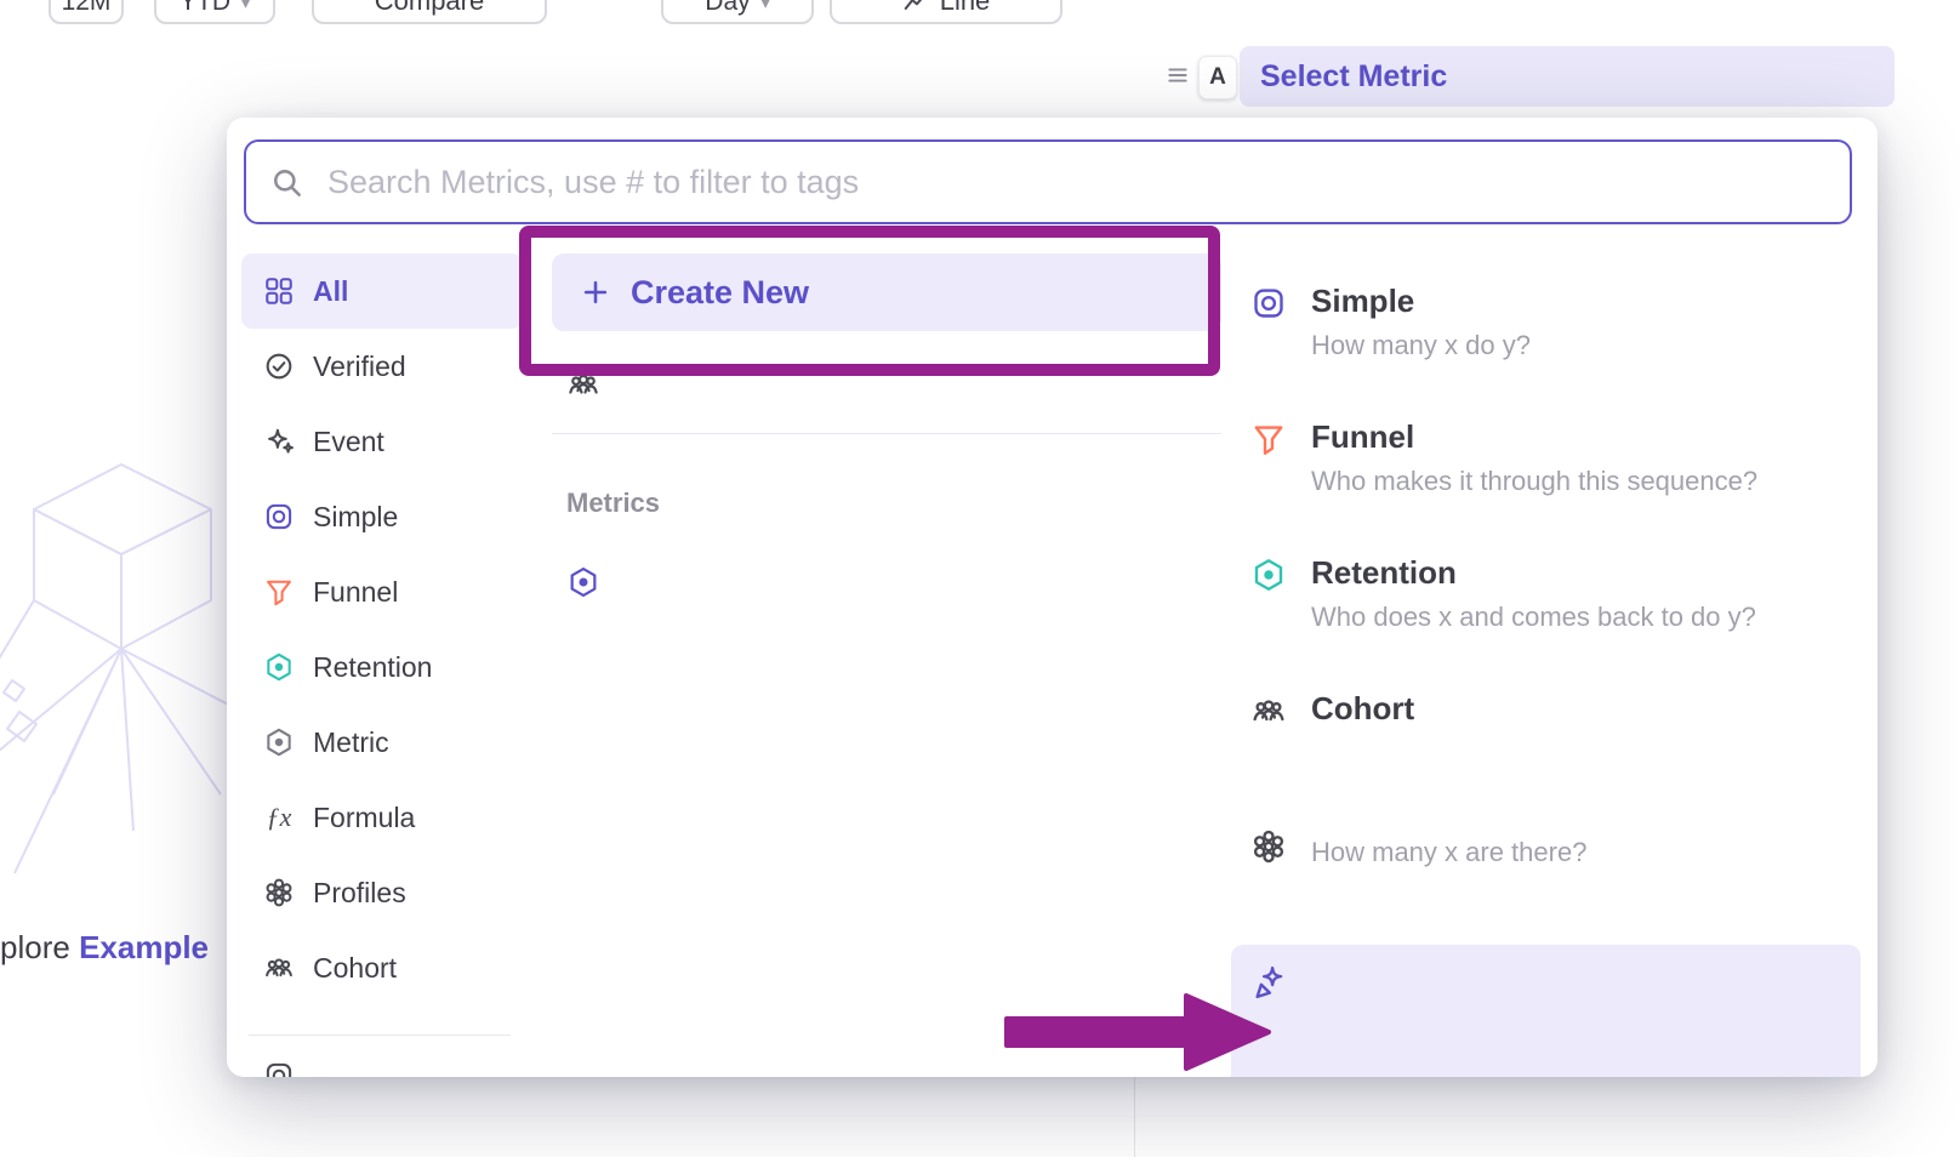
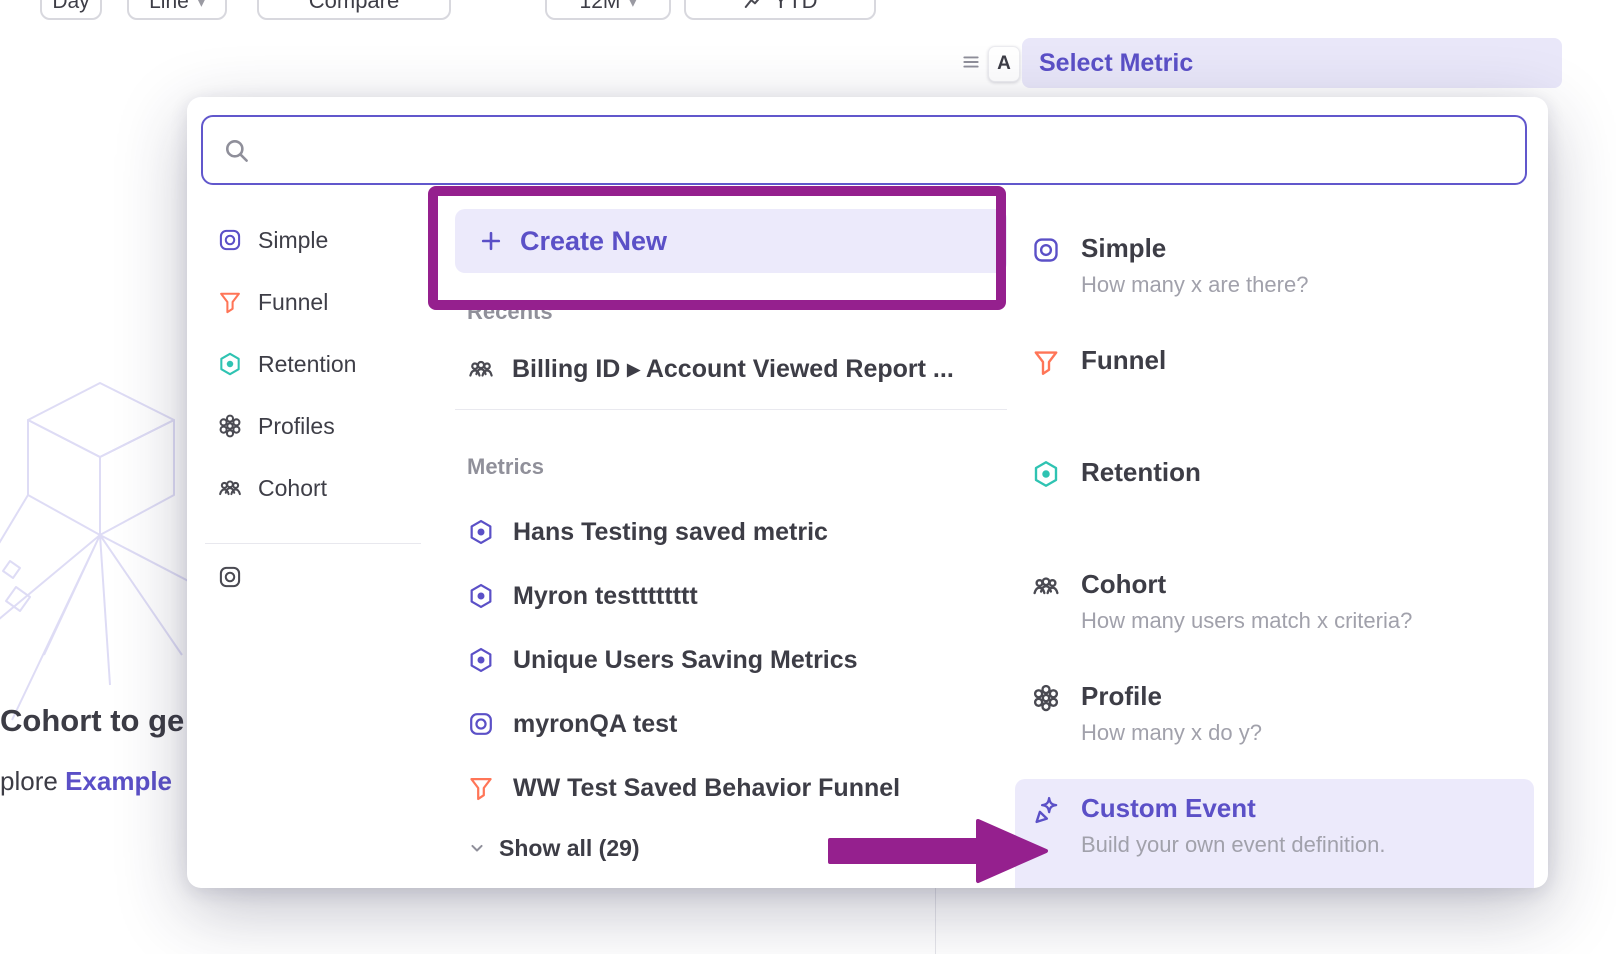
- 12M
+ Day
- YTD
+ Line
  ▾
  Compare
- Day
+ 12M
  ▾
- Line
+ YTD
  A
  Select Metric
+ Cohort to ge
  plore Example
- Search Metrics, use # to filter to tags
- All
- Verified
- Event
  Simple
  Funnel
  Retention
- Metric
- ƒx
- Formula
  Profiles
  Cohort
  Create New
+ Recents
+ Billing ID ▸ Account Viewed Report ...
  Metrics
+ Hans Testing saved metric
+ Myron testttttttt
+ Unique Users Saving Metrics
+ myronQA test
+ WW Test Saved Behavior Funnel
+ Show all (29)
  Simple
- How many x do y?
+ How many x are there?
  Funnel
- Who makes it through this sequence?
  Retention
- Who does x and comes back to do y?
  Cohort
+ How many users match x criteria?
+ Profile
- How many x are there?
+ How many x do y?
+ Custom Event
+ Build your own event definition.
